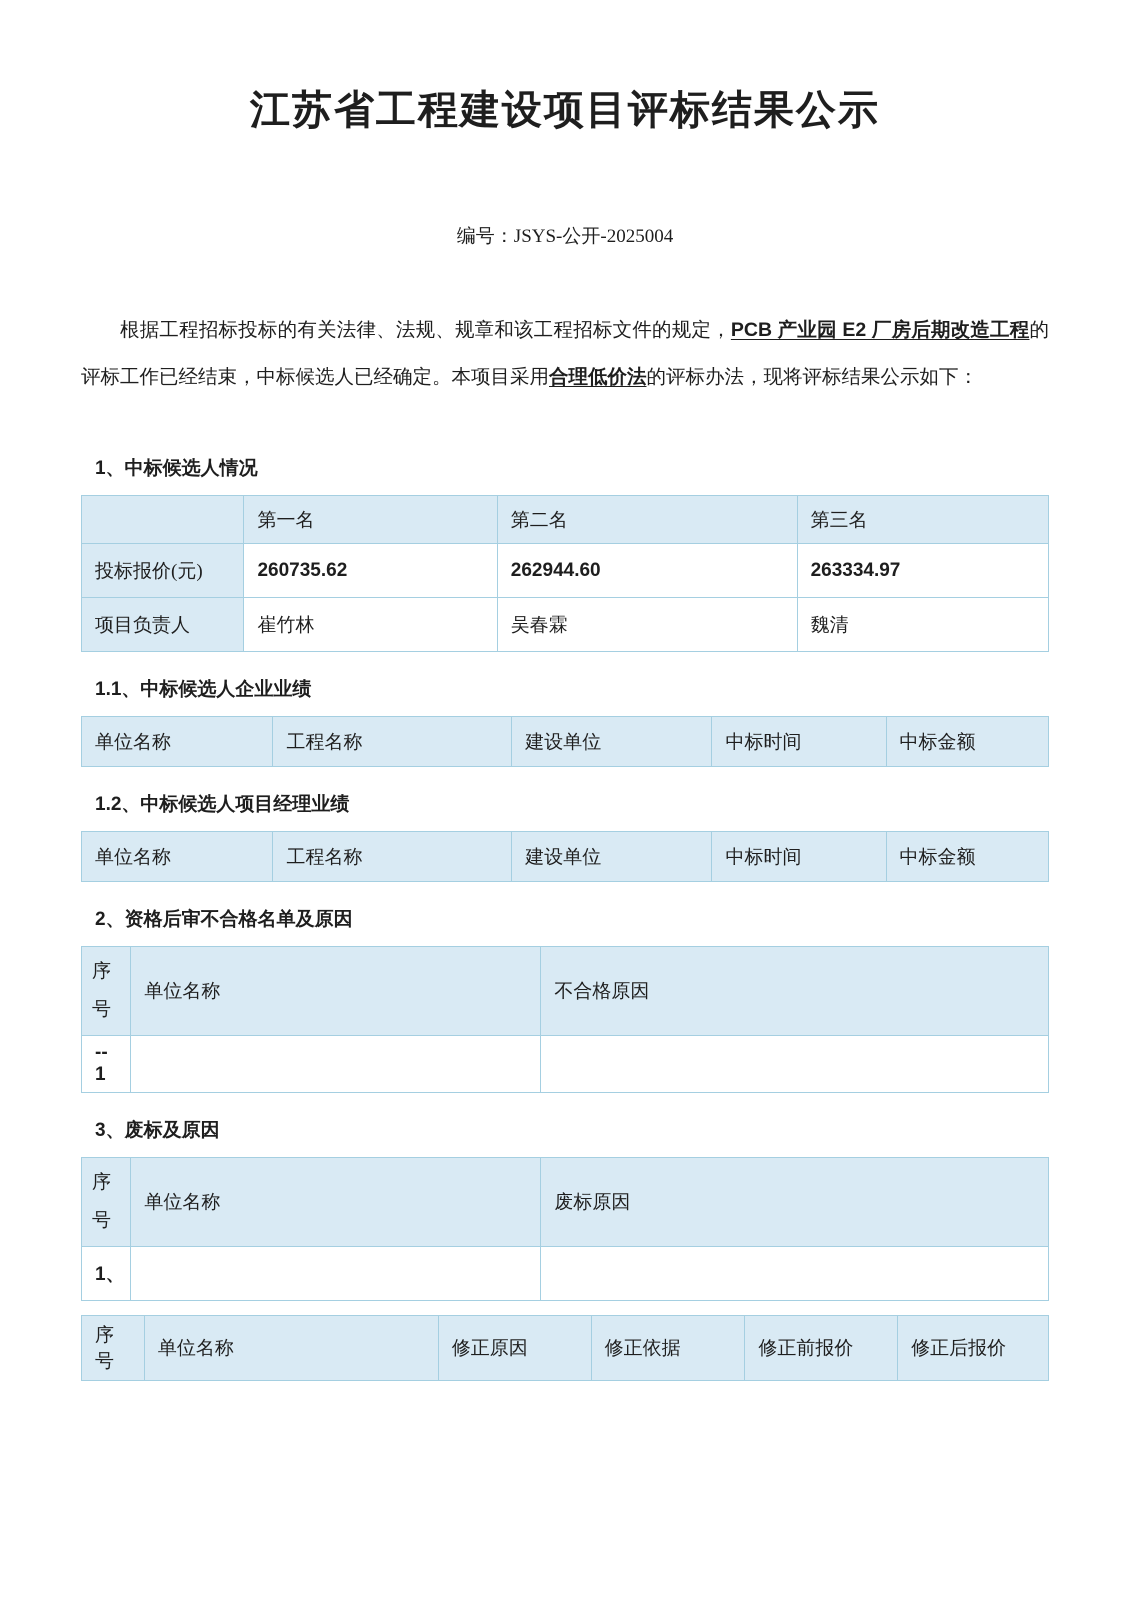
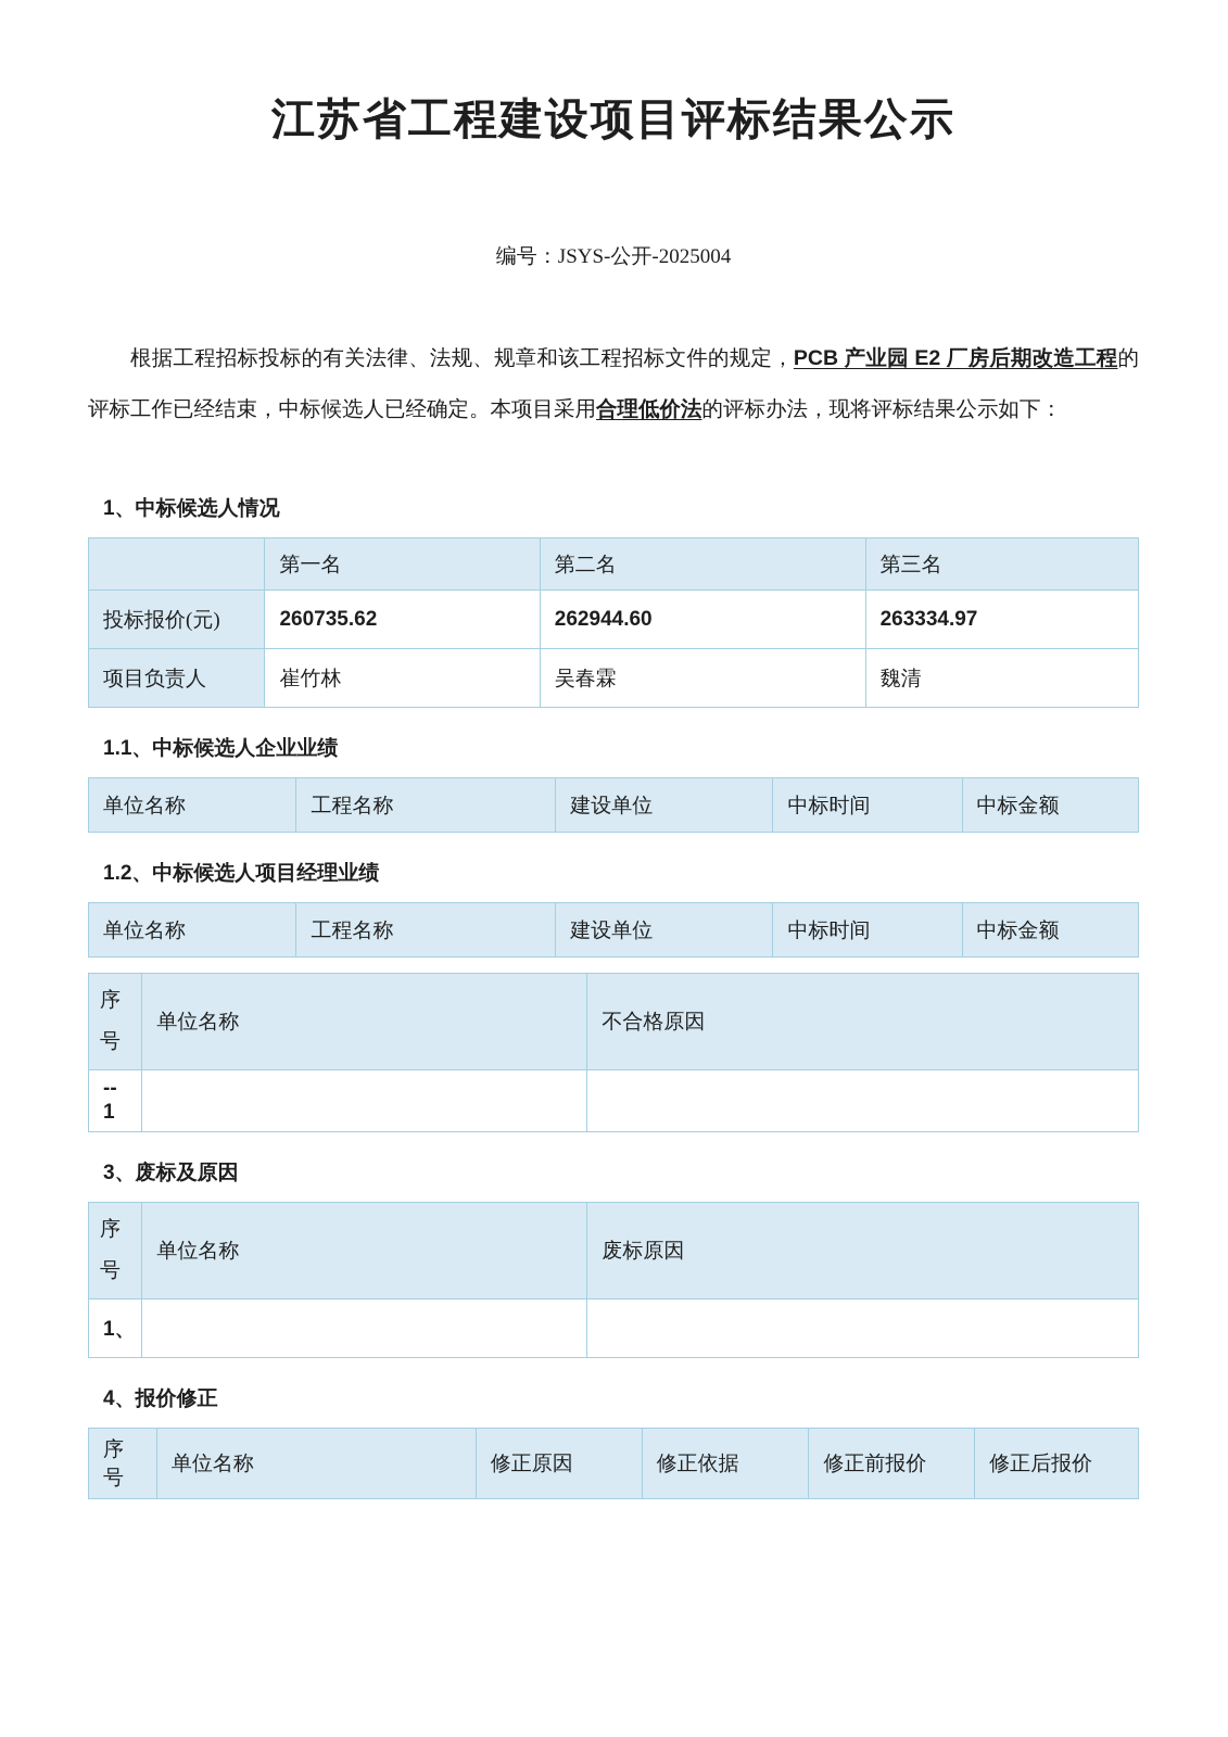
  江苏省工程建设项目评标结果公示
  编号：JSYS-公开-2025004
  根据工程招标投标的有关法律、法规、规章和该工程招标文件的规定，PCB 产业园 E2 厂房后期改造工程的评标工作已经结束，中标候选人已经确定。本项目采用合理低价法的评标办法，现将评标结果公示如下：
  1、中标候选人情况
  	第一名	第二名	第三名
  投标报价(元)	260735.62	262944.60	263334.97
  项目负责人	崔竹林	吴春霖	魏清
  1.1、中标候选人企业业绩
  单位名称	工程名称	建设单位	中标时间	中标金额
  1.2、中标候选人项目经理业绩
  单位名称	工程名称	建设单位	中标时间	中标金额
- 2、资格后审不合格名单及原因
  序号	单位名称	不合格原因
  --1
  3、废标及原因
  序号	单位名称	废标原因
  1、
+ 4、报价修正
  序号	单位名称	修正原因	修正依据	修正前报价	修正后报价
